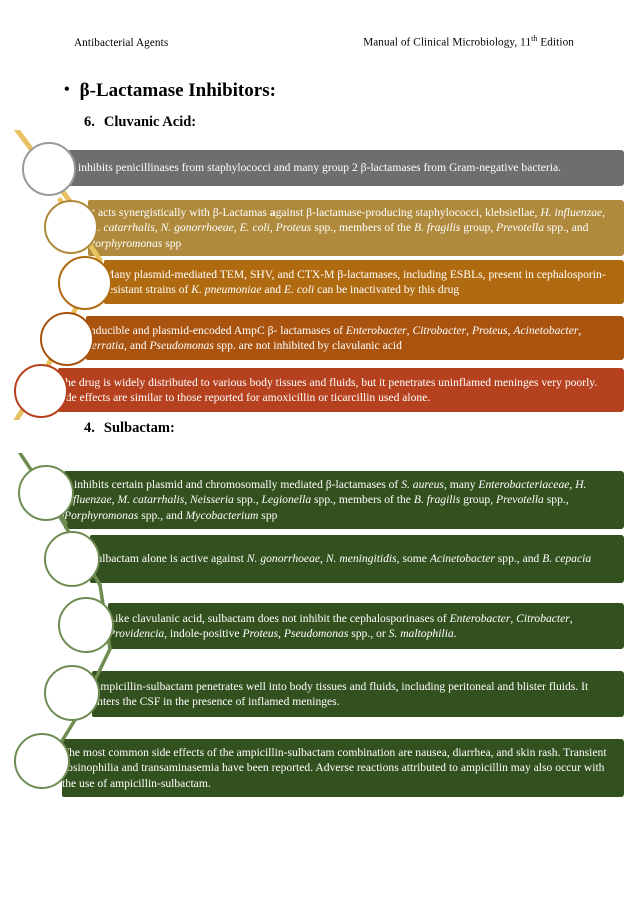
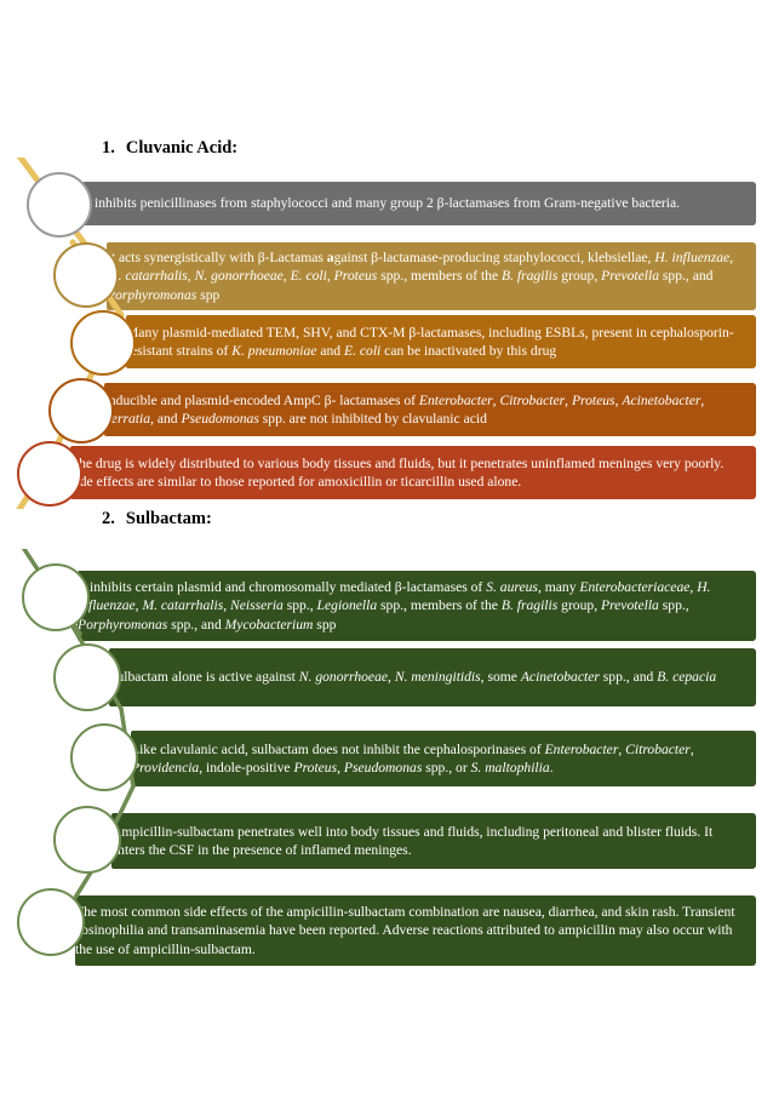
- Antibacterial Agents
- Manual of Clinical Microbiology, 11th Edition
- •
- β-Lactamase Inhibitors:
- 6.
+ 1.
  Cluvanic Acid:
- 4.
+ 2.
  Sulbactam:
  inhibits penicillinases from staphylococci and many group 2 β-lactamases from Gram-negative bacteria.
  acts synergistically with β-Lactamas against β-lactamase-producing staphylococci, klebsiellae, H. influenzae, . catarrhalis, N. gonorrhoeae, E. coli, Proteus spp., members of the B. fragilis group, Prevotella spp., and orphyromonas spp
  any plasmid-mediated TEM, SHV, and CTX-M β-lactamases, including ESBLs, present in cephalosporin-sistant strains of K. pneumoniae and E. coli can be inactivated by this drug
  ducible and plasmid-encoded AmpC β- lactamases of Enterobacter, Citrobacter, Proteus, Acinetobacter, erratia, and Pseudomonas spp. are not inhibited by clavulanic acid
  he drug is widely distributed to various body tissues and fluids, but it penetrates uninflamed meninges very poorly. de effects are similar to those reported for amoxicillin or ticarcillin used alone.
  inhibits certain plasmid and chromosomally mediated β-lactamases of S. aureus, many Enterobacteriaceae, H. fluenzae, M. catarrhalis, Neisseria spp., Legionella spp., members of the B. fragilis group, Prevotella spp., Porphyromonas spp., and Mycobacterium spp
  lbactam alone is active against N. gonorrhoeae, N. meningitidis, some Acinetobacter spp., and B. cepacia
  ike clavulanic acid, sulbactam does not inhibit the cephalosporinases of Enterobacter, Citrobacter, rovidencia, indole-positive Proteus, Pseudomonas spp., or S. maltophilia.
  mpicillin-sulbactam penetrates well into body tissues and fluids, including peritoneal and blister fluids. It nters the CSF in the presence of inflamed meninges.
  he most common side effects of the ampicillin-sulbactam combination are nausea, diarrhea, and skin rash. Transient osinophilia and transaminasemia have been reported. Adverse reactions attributed to ampicillin may also occur with the use of ampicillin-sulbactam.
